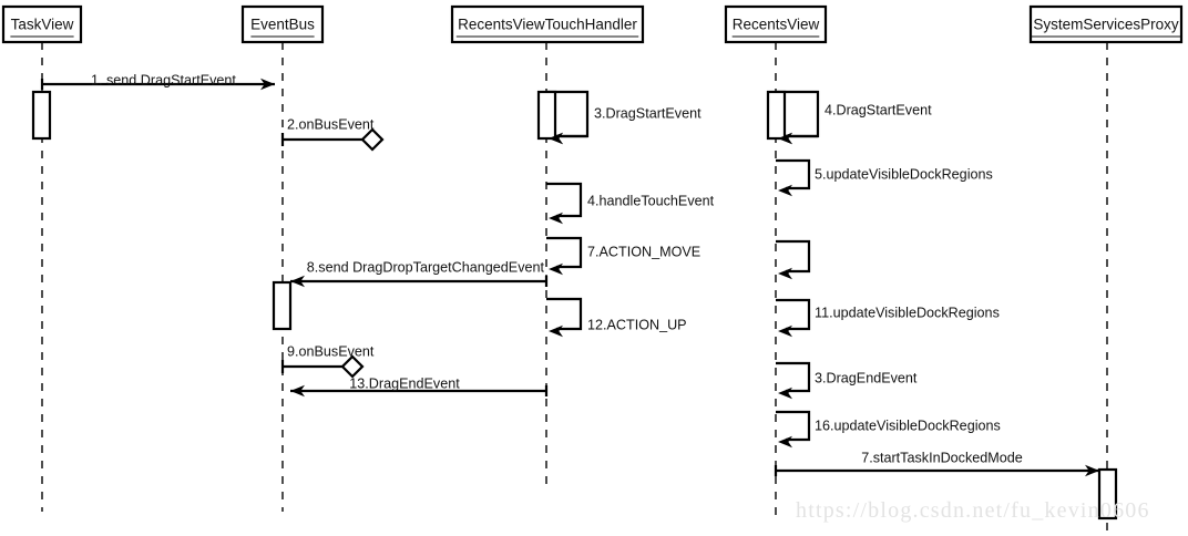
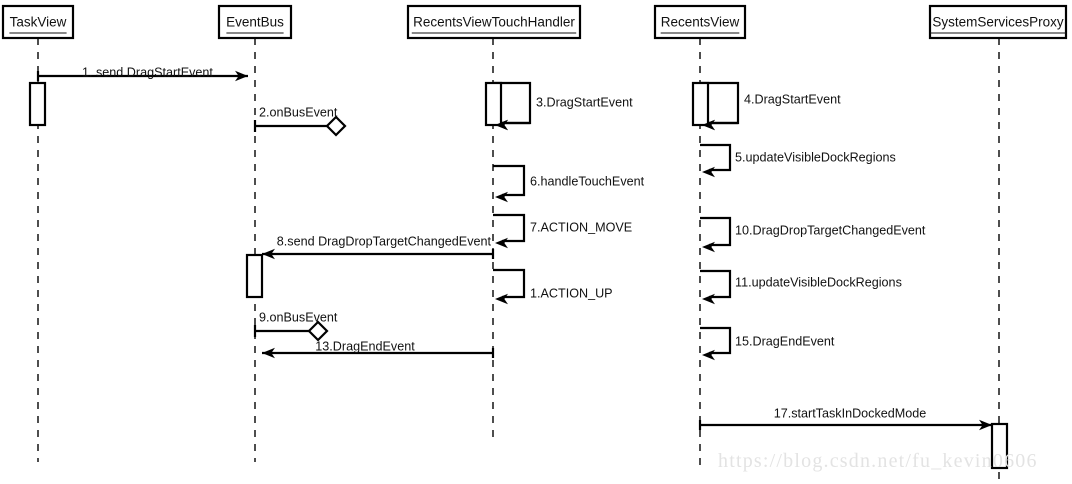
  TaskView
  EventBus
  RecentsViewTouchHandler
  RecentsView
  SystemServicesProxy
  1. send DragStartEvent
  2.onBusEvent
  3.DragStartEvent
  4.DragStartEvent
  5.updateVisibleDockRegions
- 4.handleTouchEvent
+ 6.handleTouchEvent
  7.ACTION_MOVE
  8.send DragDropTargetChangedEvent
  9.onBusEvent
+ 10.DragDropTargetChangedEvent
  11.updateVisibleDockRegions
- 12.ACTION_UP
+ 1.ACTION_UP
  13.DragEndEvent
- 3.DragEndEvent
+ 15.DragEndEvent
- 16.updateVisibleDockRegions
- 7.startTaskInDockedMode
+ 17.startTaskInDockedMode
  https://blog.csdn.net/fu_kevin0606
